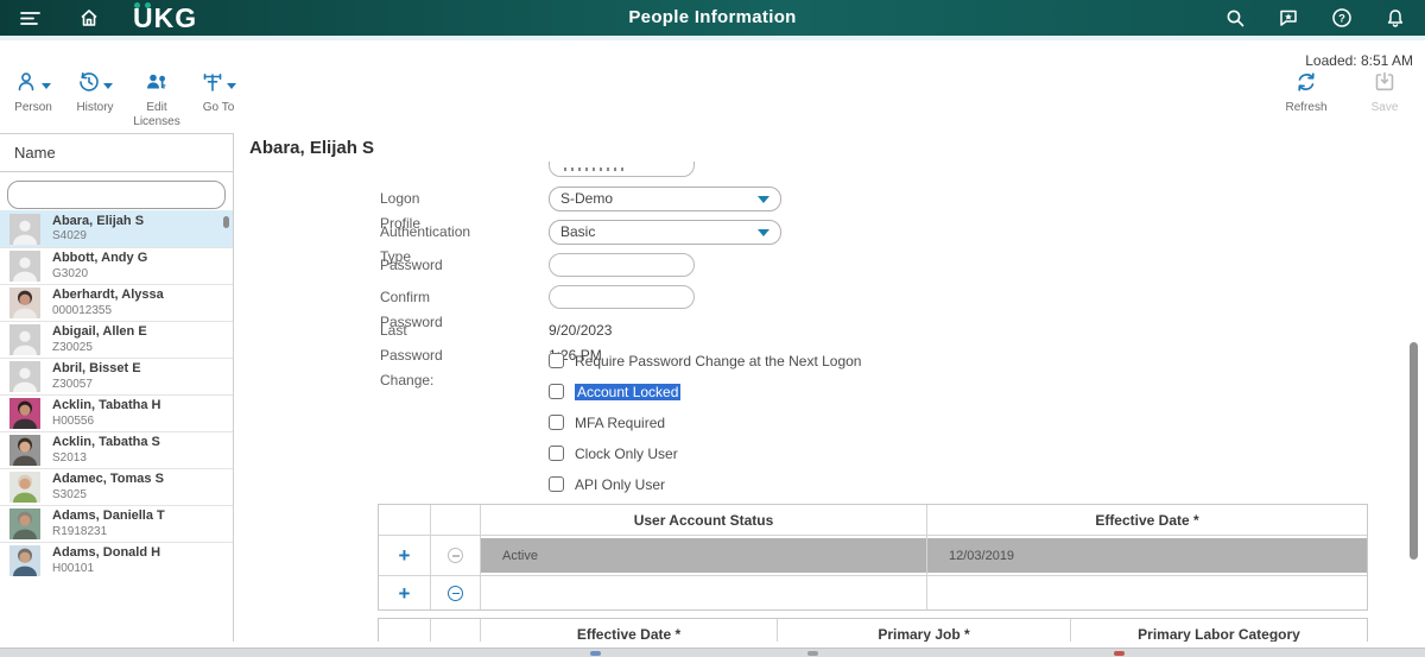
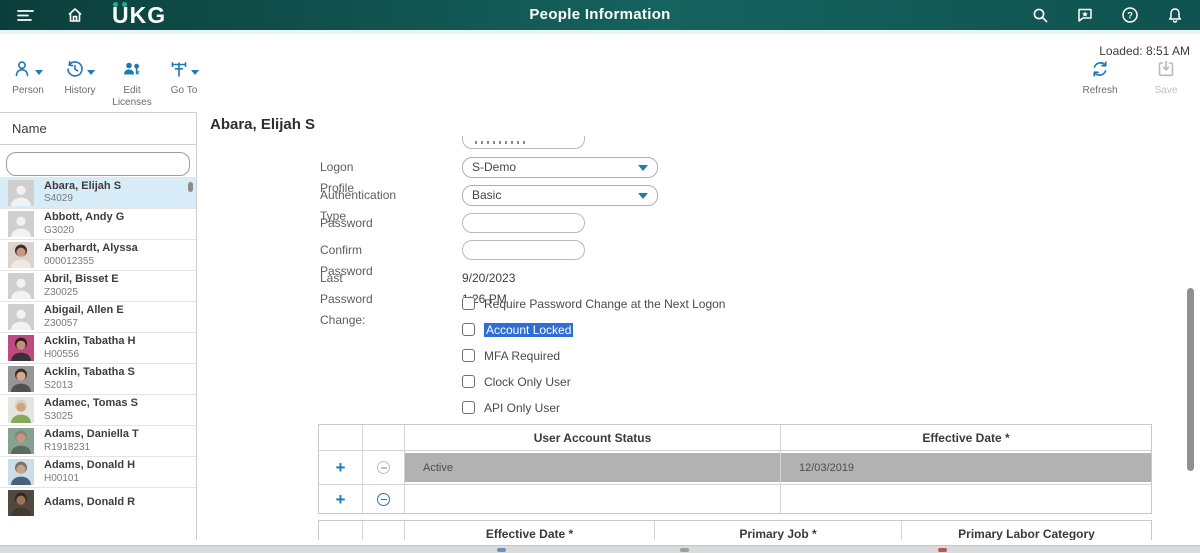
  UKG
  People Information
  ?
  Loaded: 8:51 AM
  Person
  History
  Edit Licenses
  Go To
  Refresh
  Save
  Name
  Abara, Elijah S
  S4029
  Abbott, Andy G
  G3020
  Aberhardt, Alyssa
  000012355
- Abigail, Allen E
+ Abril, Bisset E
  Z30025
- Abril, Bisset E
+ Abigail, Allen E
  Z30057
  Acklin, Tabatha H
  H00556
  Acklin, Tabatha S
  S2013
  Adamec, Tomas S
  S3025
  Adams, Daniella T
  R1918231
  Adams, Donald H
  H00101
+ Adams, Donald R
  Abara, Elijah S
  Logon Profile
  S-Demo
  Authentication Type
  Basic
  Password
  Confirm Password
  Last Password Change:
  9/20/2023 26 PM
  Require Password Change at the Next Logon
  Account Locked
  MFA Required
  Clock Only User
  API Only User
  User Account Status
  Effective Date *
  Active
  12/03/2019
  Effective Date *
  Primary Job *
  Primary Labor Category
